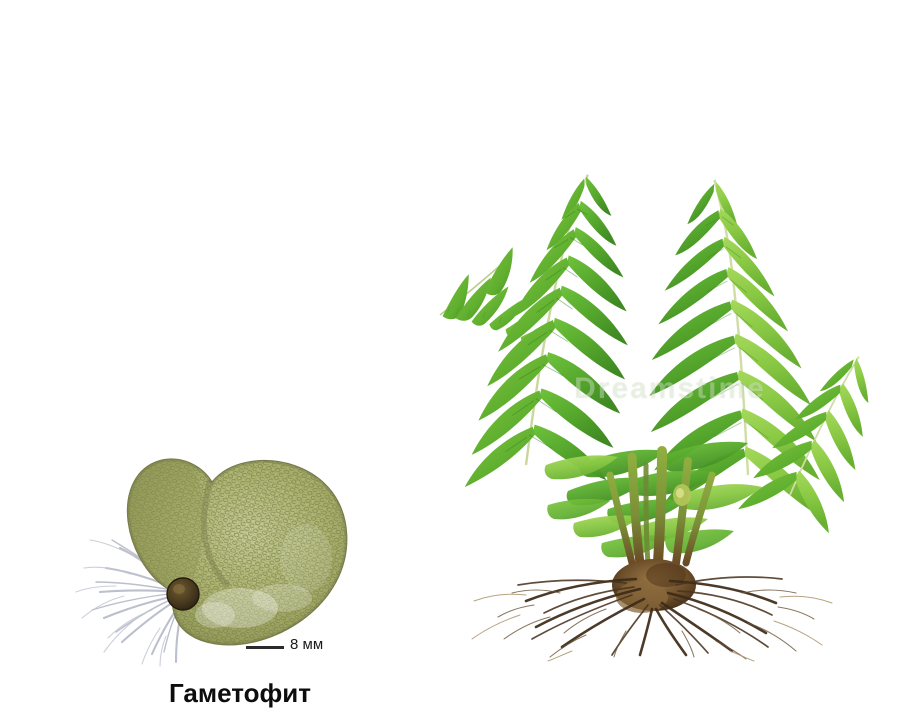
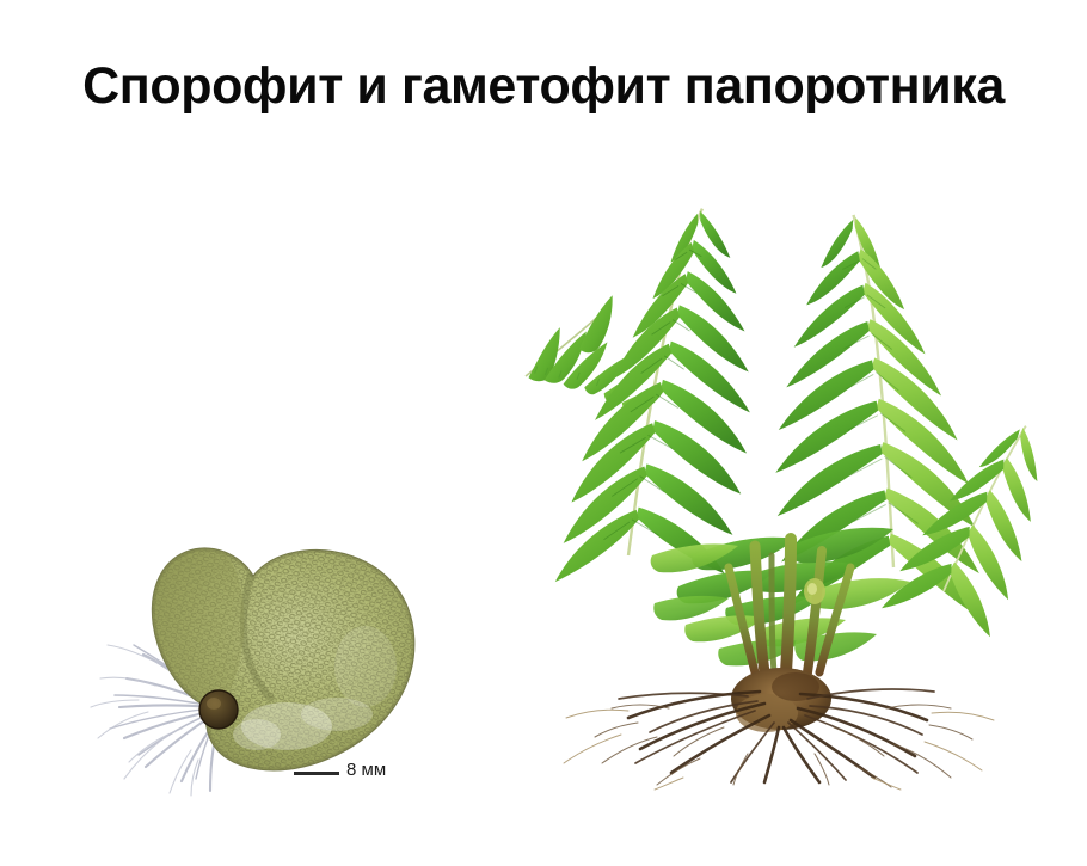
+ Спорофит и гаметофит папоротника
  8 мм
- Dreamstime
- Гаметофит
